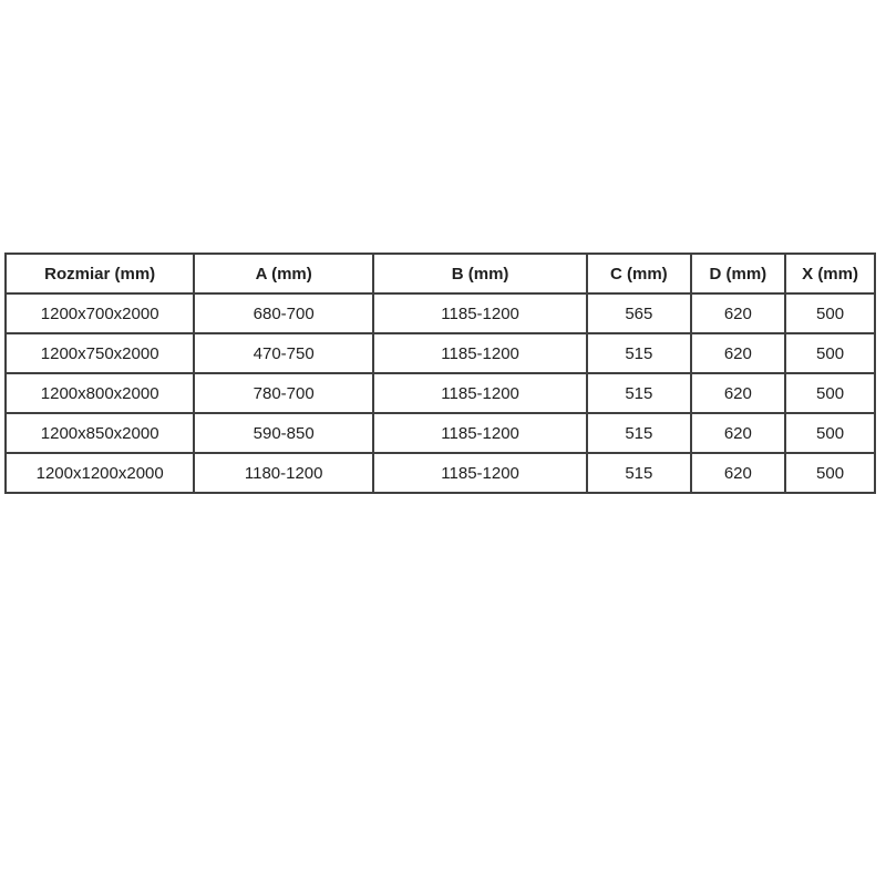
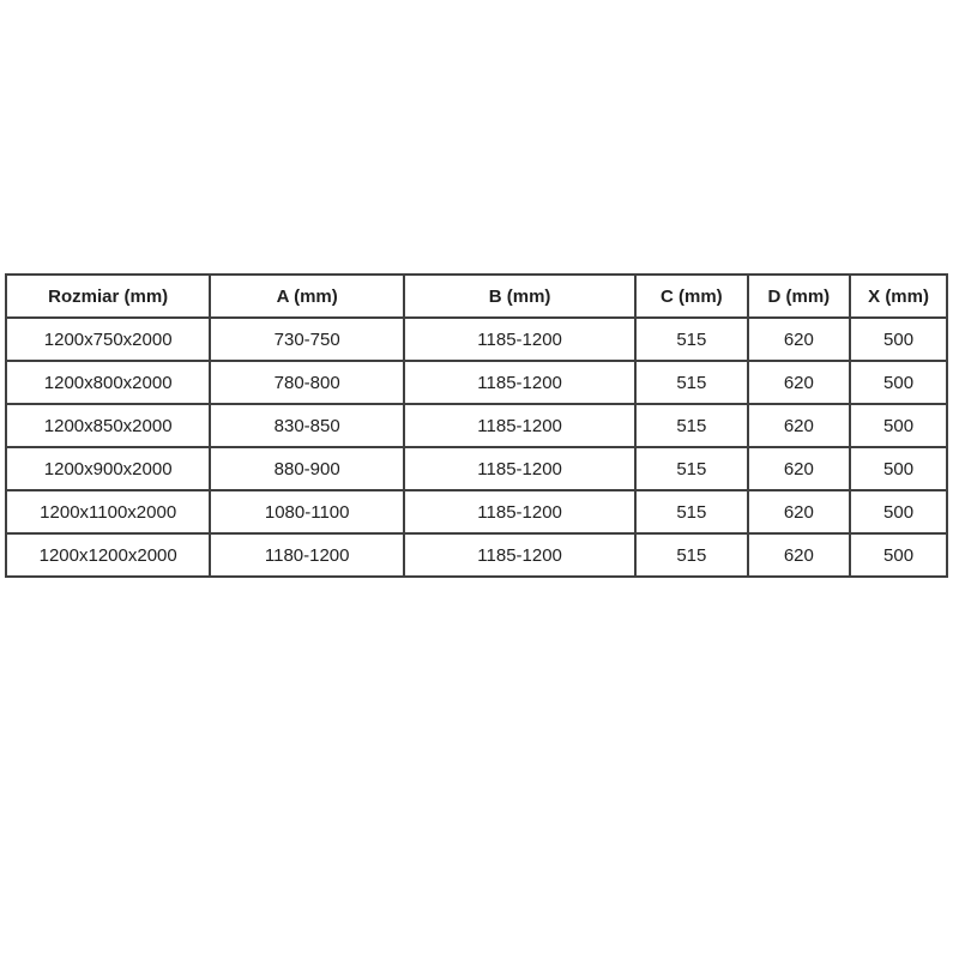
  Rozmiar (mm)	A (mm)	B (mm)	C (mm)	D (mm)	X (mm)
- 1200x700x2000	680-700	1185-1200	565	620	500
- 1200x750x2000	470-750	1185-1200	515	620	500
+ 1200x750x2000	730-750	1185-1200	515	620	500
- 1200x800x2000	780-700	1185-1200	515	620	500
+ 1200x800x2000	780-800	1185-1200	515	620	500
- 1200x850x2000	590-850	1185-1200	515	620	500
+ 1200x850x2000	830-850	1185-1200	515	620	500
+ 1200x900x2000	880-900	1185-1200	515	620	500
+ 1200x1100x2000	1080-1100	1185-1200	515	620	500
  1200x1200x2000	1180-1200	1185-1200	515	620	500
